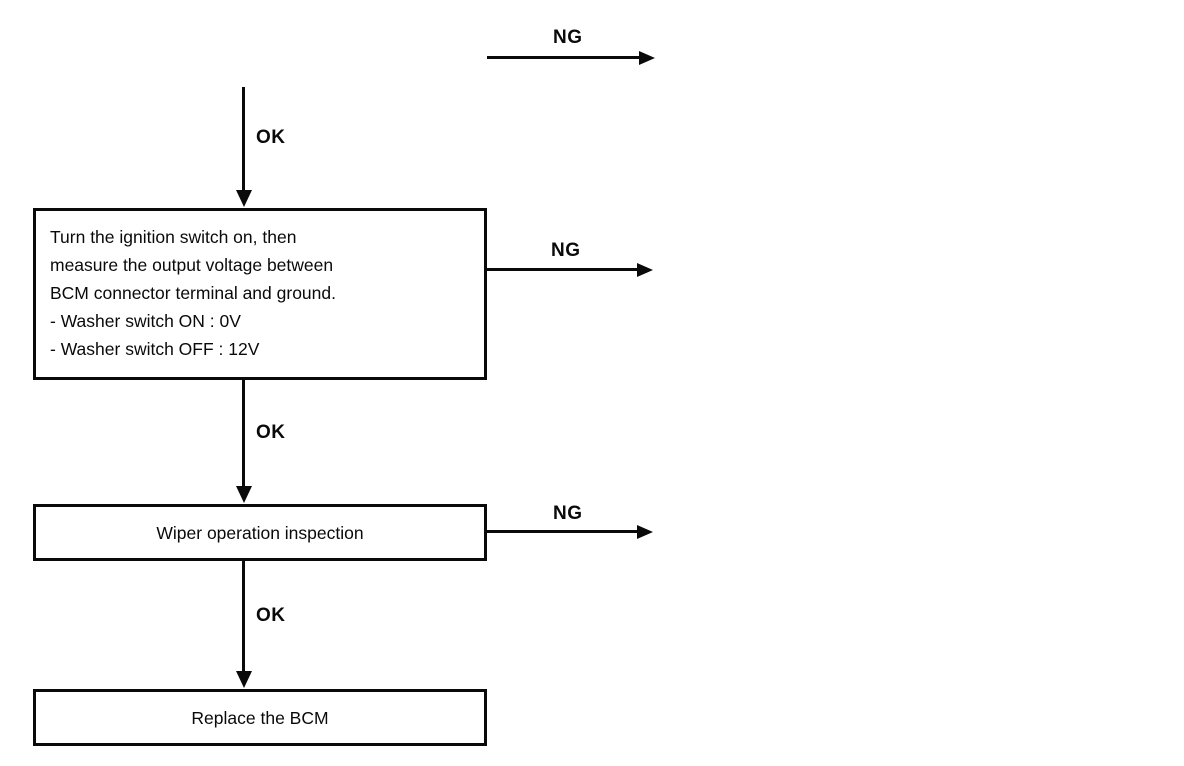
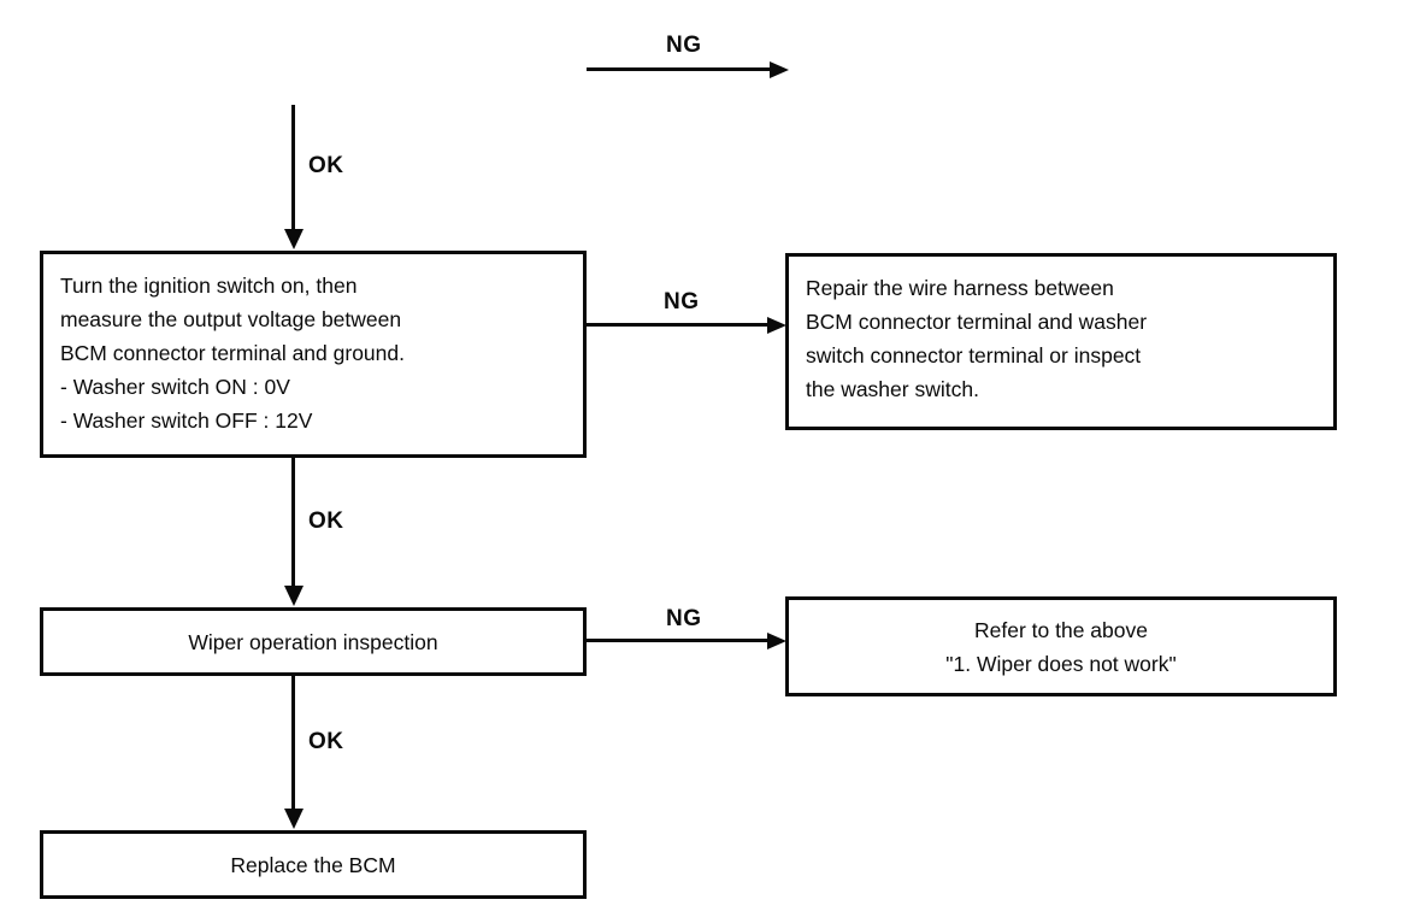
  Turn the ignition switch on, then
  measure the output voltage between
  BCM connector terminal and ground.
  - Washer switch ON : 0V
  - Washer switch OFF : 12V
  Wiper operation inspection
  Replace the BCM
+ Repair the wire harness between
+ BCM connector terminal and washer
+ switch connector terminal or inspect
+ the washer switch.
+ Refer to the above
+ "1. Wiper does not work"
  NG
  NG
  NG
  OK
  OK
  OK
